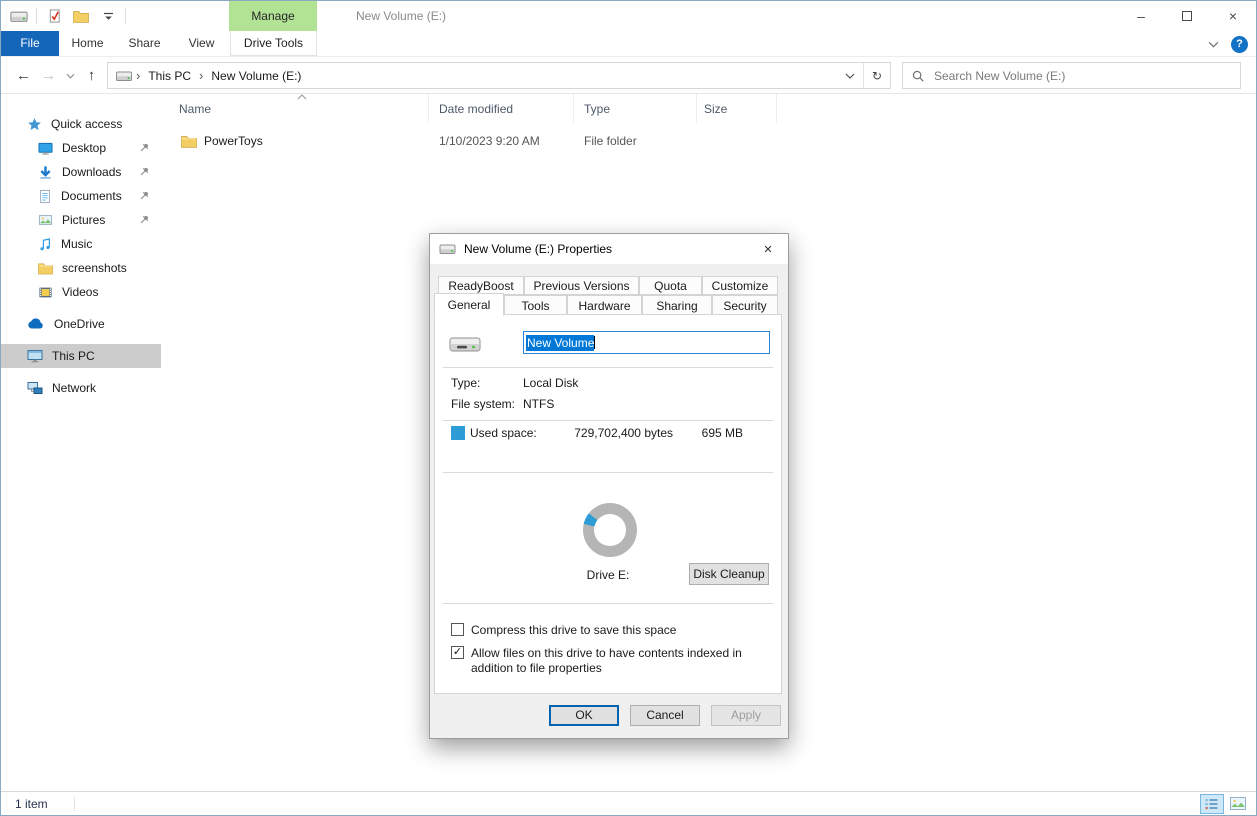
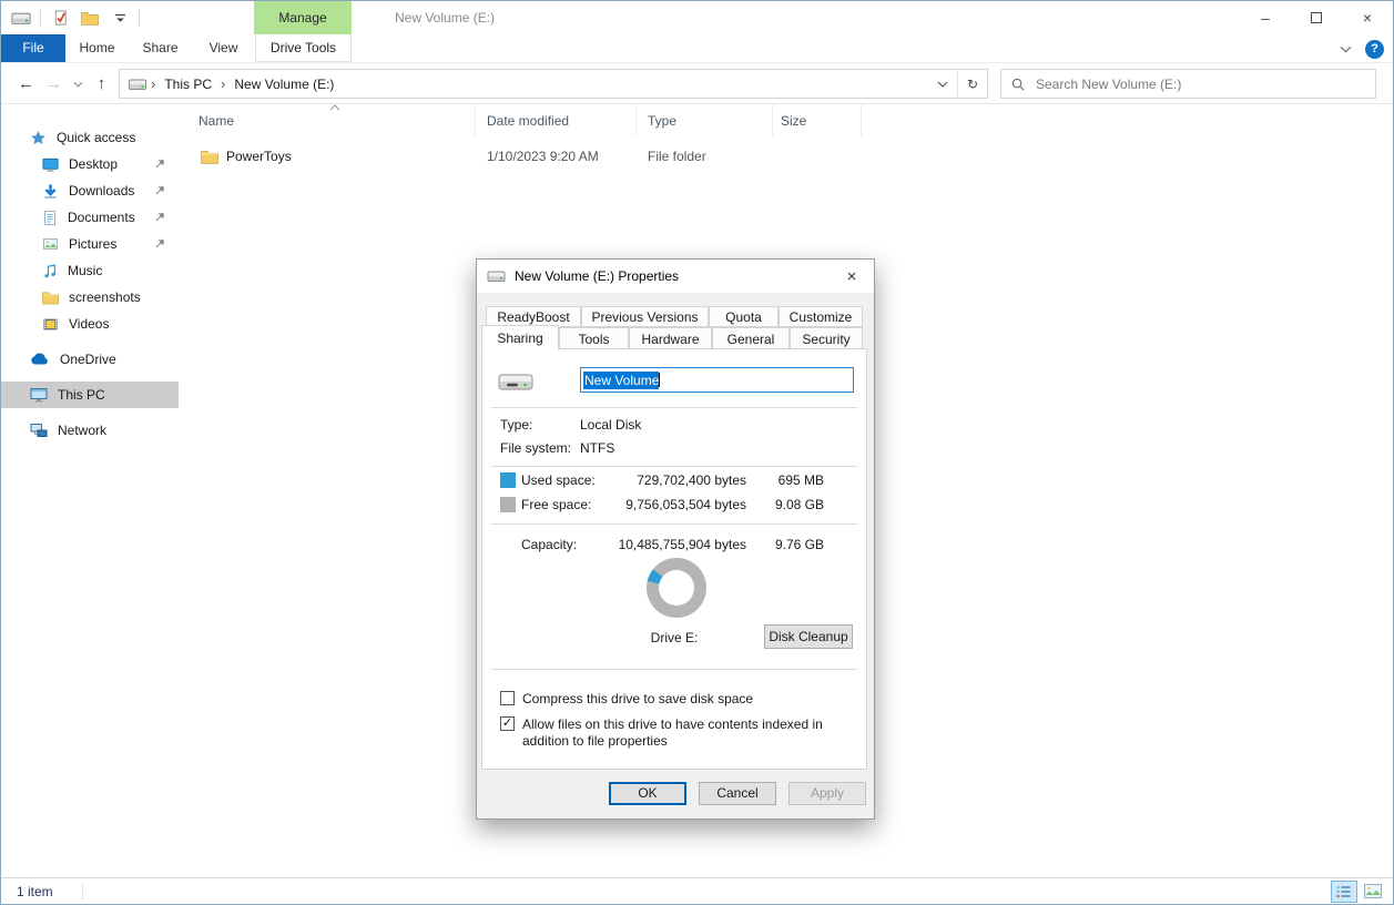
  Manage
  New Volume (E:)
  –
  ×
  File
  Home
  Share
  View
  Drive Tools
  ?
  ←
  →
  ↑
  ›
  This PC
  ›
  New Volume (E:)
  ↻
  Search New Volume (E:)
  Quick access
  Desktop
  Downloads
  Documents
  Pictures
  Music
  screenshots
  Videos
  OneDrive
  This PC
  Network
  Name
  Date modified
  Type
  Size
  PowerToys
  1/10/2023 9:20 AM
  File folder
  1 item
  New Volume (E:) Properties
  ×
  ReadyBoost
  Previous Versions
  Quota
  Customize
- General
+ Sharing
  Tools
  Hardware
- Sharing
+ General
  Security
  New Volume
  Type:
  Local Disk
  File system:
  NTFS
  Used space:
  729,702,400 bytes
  695 MB
+ Free space:
+ 9,756,053,504 bytes
+ 9.08 GB
+ Capacity:
+ 10,485,755,904 bytes
+ 9.76 GB
  Drive E:
  Disk Cleanup
- Compress this drive to save this space
+ Compress this drive to save disk space
  ✓
  Allow files on this drive to have contents indexed in addition to file properties
  OK
  Cancel
  Apply
